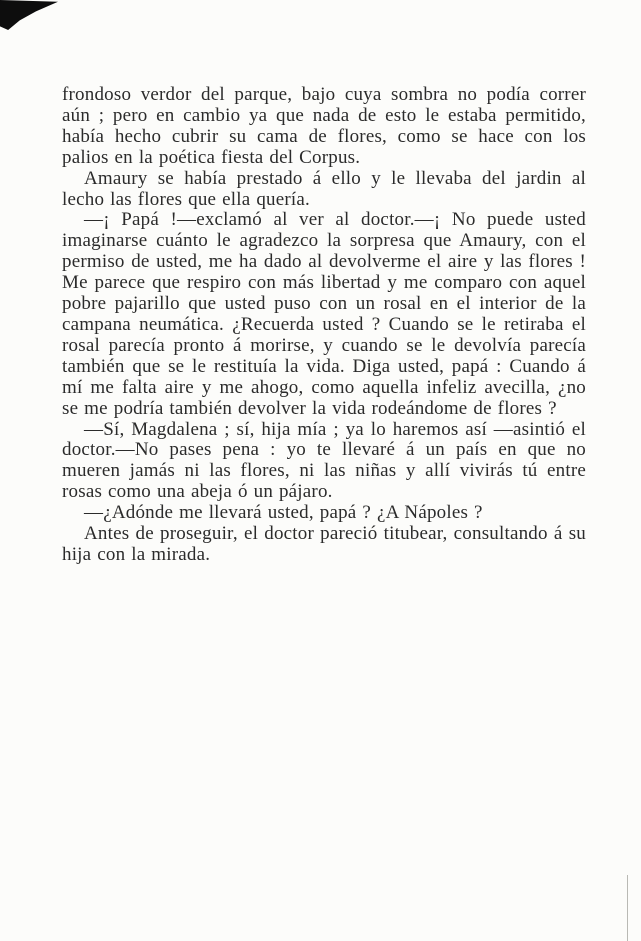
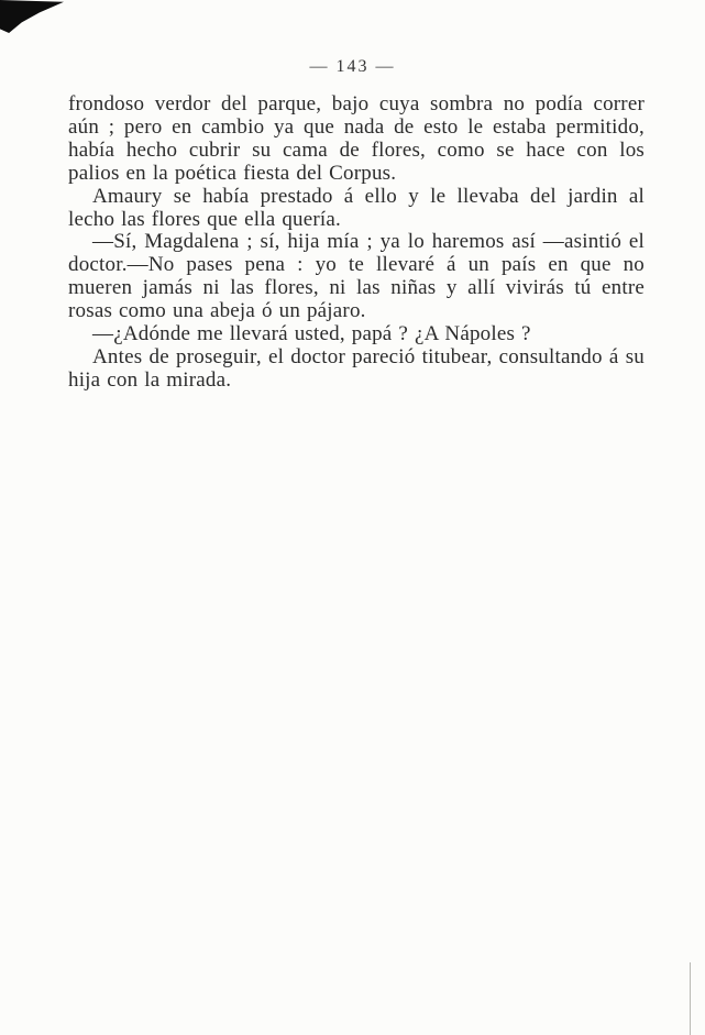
+ — 143 —
  frondoso verdor del parque, bajo cuya sombra no podía correr aún ; pero en cambio ya que nada de esto le estaba permitido, había hecho cubrir su cama de flores, como se hace con los palios en la poética fiesta del Corpus.
  Amaury se había prestado á ello y le llevaba del jardin al lecho las flores que ella quería.
- —¡ Papá !—exclamó al ver al doctor.—¡ No puede usted imaginarse cuánto le agradezco la sorpresa que Amaury, con el permiso de usted, me ha dado al devolverme el aire y las flores ! Me parece que respiro con más libertad y me comparo con aquel pobre pajarillo que usted puso con un rosal en el interior de la campana neumática. ¿Recuerda usted ? Cuando se le retiraba el rosal parecía pronto á morirse, y cuando se le devolvía parecía también que se le restituía la vida. Diga usted, papá : Cuando á mí me falta aire y me ahogo, como aquella infeliz avecilla, ¿no se me podría también devolver la vida rodeándome de flores ?
  —Sí, Magdalena ; sí, hija mía ; ya lo haremos así —asintió el doctor.—No pases pena : yo te llevaré á un país en que no mueren jamás ni las flores, ni las niñas y allí vivirás tú entre rosas como una abeja ó un pájaro.
  —¿Adónde me llevará usted, papá ? ¿A Nápoles ?
  Antes de proseguir, el doctor pareció titubear, consultando á su hija con la mirada.
